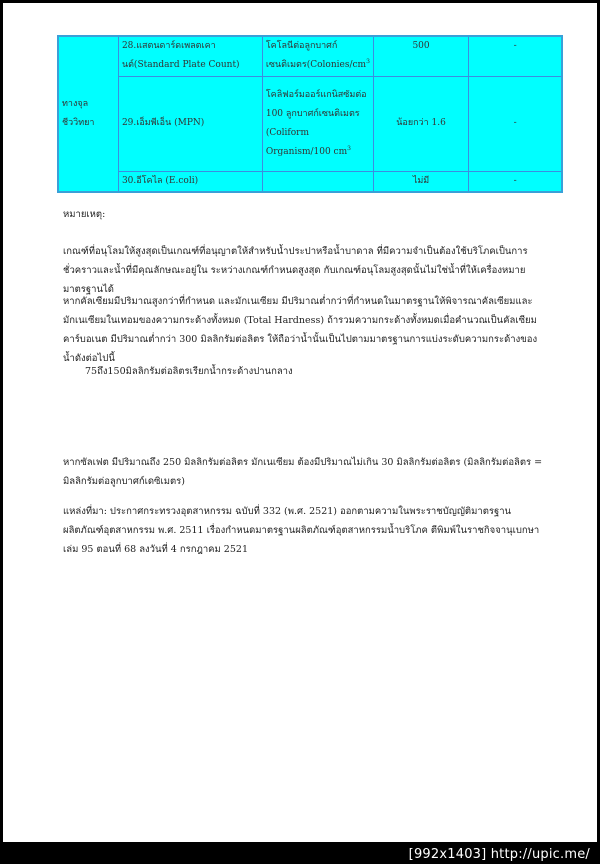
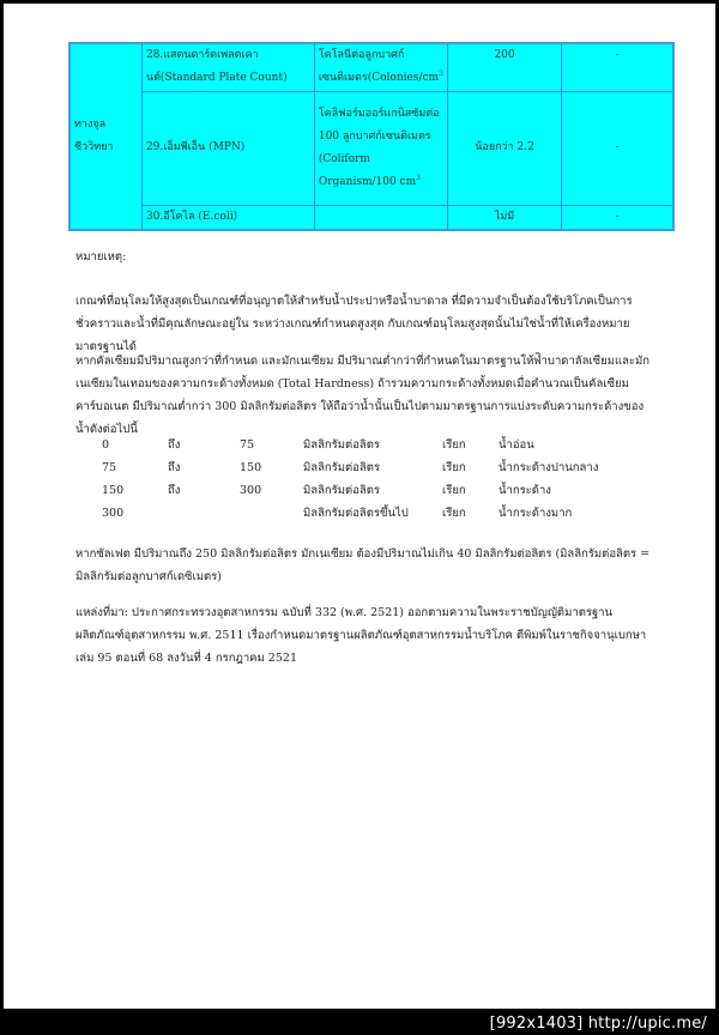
- ทางจุลชีววิทยา	28.แสตนดาร์ดเพลตเคานต์(Standard Plate Count)	โคโลนีต่อลูกบาศก์เซนติเมตร(Colonies/cm	500	-
+ ทางจุลชีววิทยา	28.แสตนดาร์ดเพลตเคานต์(Standard Plate Count)	โคโลนีต่อลูกบาศก์เซนติเมตร(Colonies/cm	200	-
- 29.เอ็มพีเอ็น (MPN)	โคลิฟอร์มออร์แกนิสซัมต่อ 100 ลูกบาศก์เซนติเมตร (Coliform Organism/100 cm	น้อยกว่า 1.6	-
+ 29.เอ็มพีเอ็น (MPN)	โคลิฟอร์มออร์แกนิสซัมต่อ 100 ลูกบาศก์เซนติเมตร (Coliform Organism/100 cm	น้อยกว่า 2.2	-
  30.อีโคไล (E.coli)		ไม่มี	-
  หมายเหตุ:
  เกณฑ์ที่อนุโลมให้สูงสุดเป็นเกณฑ์ที่อนุญาตให้สำหรับน้ำประปาหรือน้ำบาดาล ที่มีความจำเป็นต้องใช้บริโภคเป็นการชั่วคราวและน้ำที่มีคุณลักษณะอยู่ใน ระหว่างเกณฑ์กำหนดสูงสุด กับเกณฑ์อนุโลมสูงสุดนั้นไม่ใช่น้ำที่ให้เครื่องหมายมาตรฐานได้
- หากคัลเซียมมีปริมาณสูงกว่าที่กำหนด และมักเนเซียม มีปริมาณต่ำกว่าที่กำหนดในมาตรฐานให้พิจารณาคัลเซียมและมักเนเซียมในเทอมของความกระด้างทั้งหมด (Total Hardness) ถ้ารวมความกระด้างทั้งหมดเมื่อคำนวณเป็นคัลเซียมคาร์บอเนต มีปริมาณต่ำกว่า 300 มิลลิกรัมต่อลิตร ให้ถือว่าน้ำนั้นเป็นไปตามมาตรฐานการแบ่งระดับความกระด้างของน้ำดังต่อไปนี้
+ หากคัลเซียมมีปริมาณสูงกว่าที่กำหนด และมักเนเซียม มีปริมาณต่ำกว่าที่กำหนดในมาตรฐานให้พิำบาดาลัลเซียมและมักเนเซียมในเทอมของความกระด้างทั้งหมด (Total Hardness) ถ้ารวมความกระด้างทั้งหมดเมื่อคำนวณเป็นคัลเซียมคาร์บอเนต มีปริมาณต่ำกว่า 300 มิลลิกรัมต่อลิตร ให้ถือว่าน้ำนั้นเป็นไปตามมาตรฐานการแบ่งระดับความกระด้างของน้ำดังต่อไปนี้
+ 0	ถึง	75	มิลลิกรัมต่อลิตร	เรียก	น้ำอ่อน
  75	ถึง	150	มิลลิกรัมต่อลิตร	เรียก	น้ำกระด้างปานกลาง
+ 150	ถึง	300	มิลลิกรัมต่อลิตร	เรียก	น้ำกระด้าง
+ 300			มิลลิกรัมต่อลิตรขึ้นไป	เรียก	น้ำกระด้างมาก
- หากซัลเฟต มีปริมาณถึง 250 มิลลิกรัมต่อลิตร มักเนเซียม ต้องมีปริมาณไม่เกิน 30 มิลลิกรัมต่อลิตร (มิลลิกรัมต่อลิตร = มิลลิกรัมต่อลูกบาศก์เดซิเมตร)
+ หากซัลเฟต มีปริมาณถึง 250 มิลลิกรัมต่อลิตร มักเนเซียม ต้องมีปริมาณไม่เกิน 40 มิลลิกรัมต่อลิตร (มิลลิกรัมต่อลิตร = มิลลิกรัมต่อลูกบาศก์เดซิเมตร)
  แหล่งที่มา: ประกาศกระทรวงอุตสาหกรรม ฉบับที่ 332 (พ.ศ. 2521) ออกตามความในพระราชบัญญัติมาตรฐานผลิตภัณฑ์อุตสาหกรรม พ.ศ. 2511 เรื่องกำหนดมาตรฐานผลิตภัณฑ์อุตสาหกรรมน้ำบริโภค ตีพิมพ์ในราชกิจจานุเบกษา เล่ม 95 ตอนที่ 68 ลงวันที่ 4 กรกฎาคม 2521
  [992x1403] http://upic.me/
